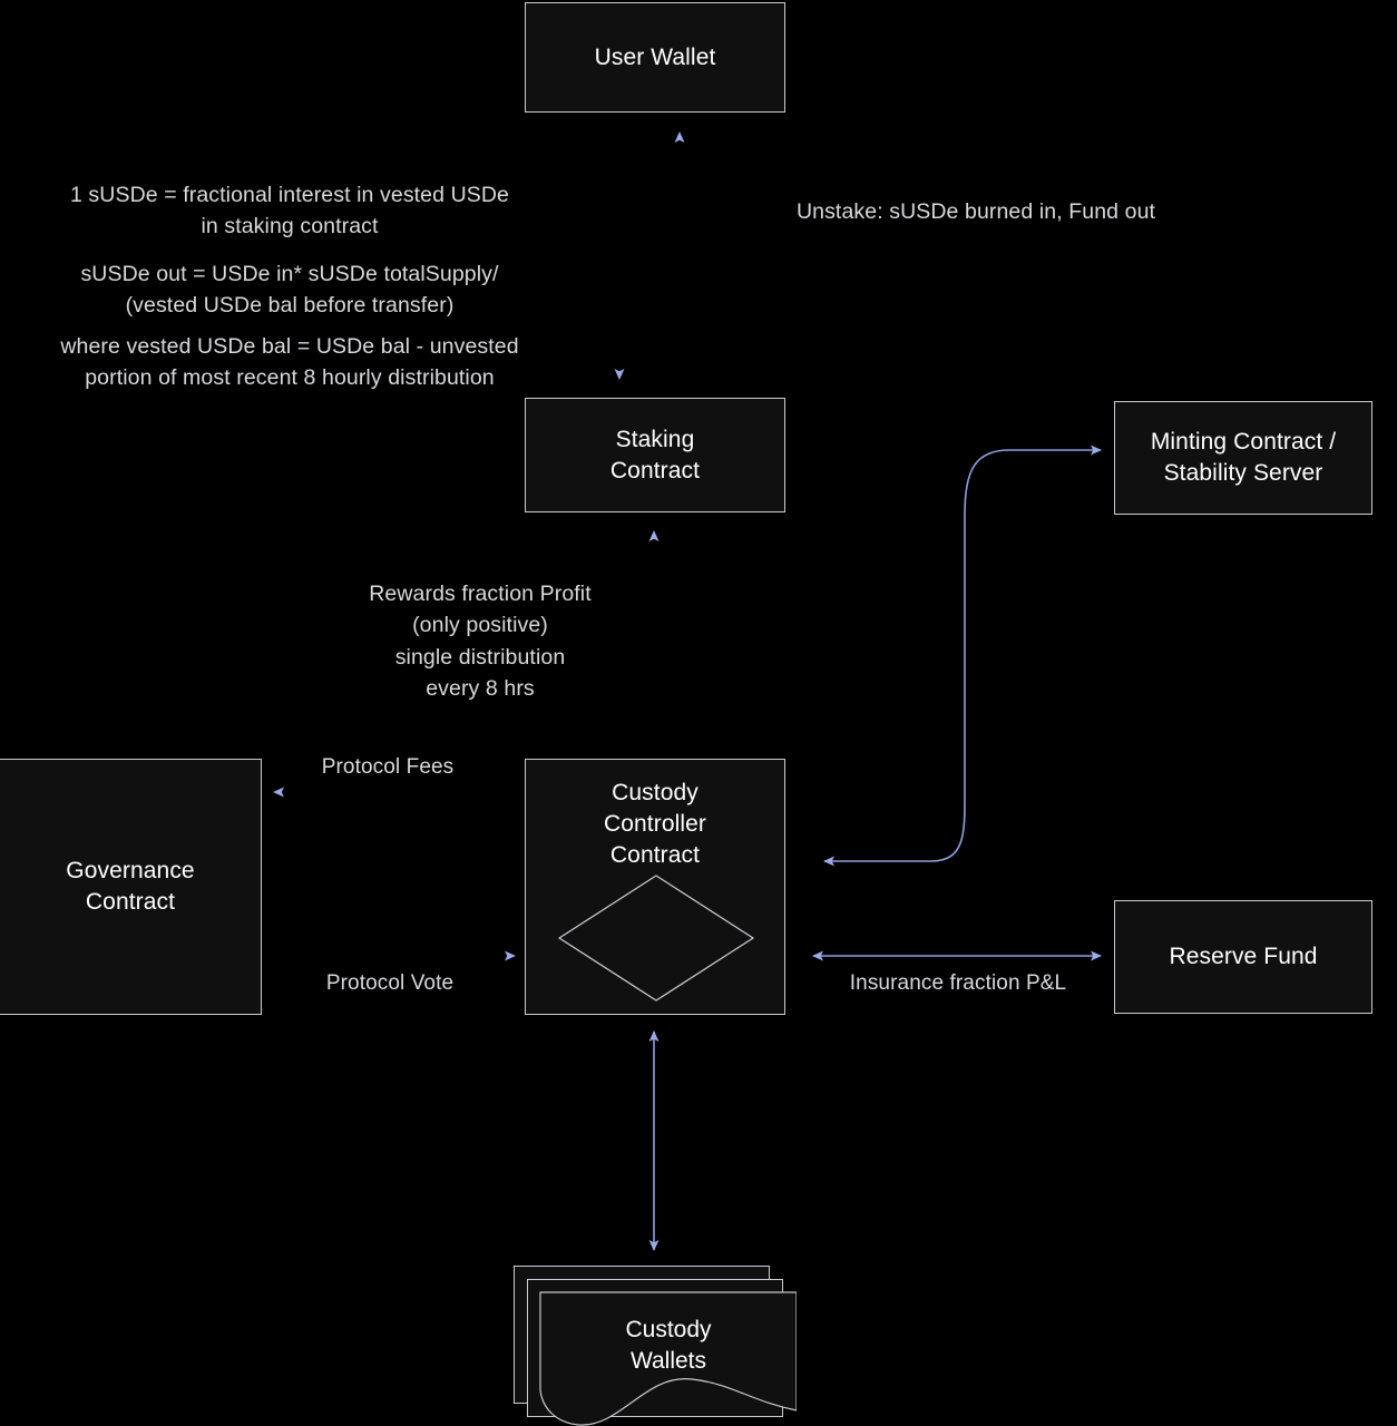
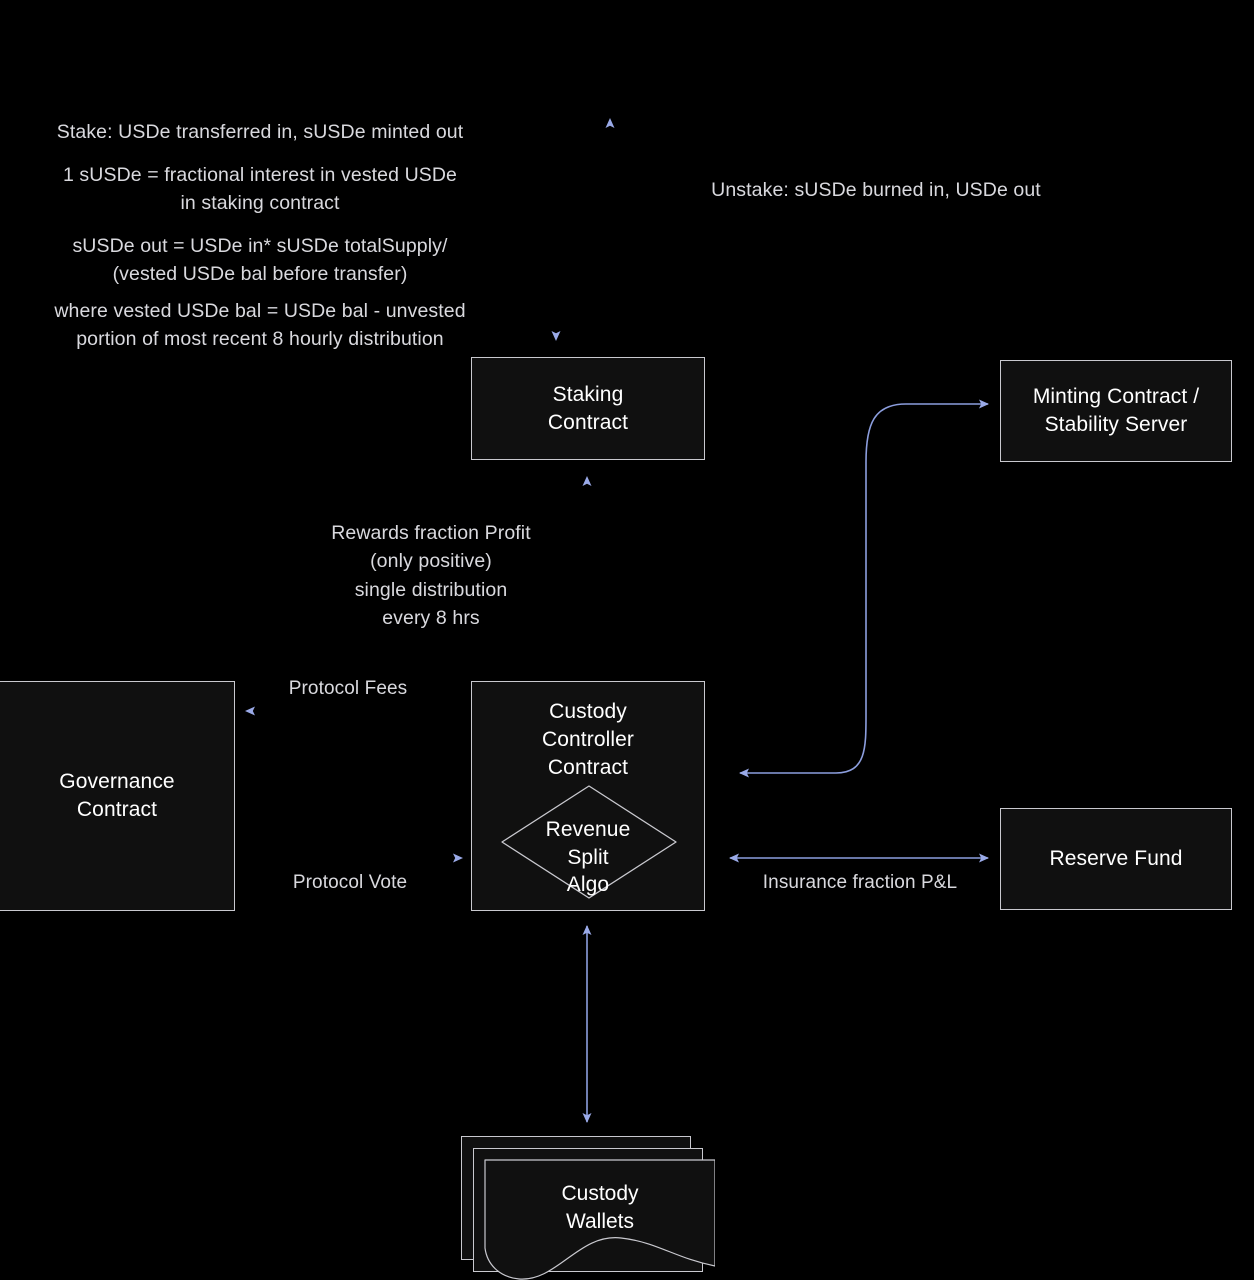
- User Wallet
  Staking
  Contract
  Minting Contract /
  Stability Server
  Governance
  Contract
  Reserve Fund
  Custody
  Controller
  Contract
+ Revenue
+ Split
+ Algo
  Custody
  Wallets
+ Stake: USDe transferred in, sUSDe minted out
  1 sUSDe = fractional interest in vested USDe
  in staking contract
  sUSDe out = USDe in* sUSDe totalSupply/
  (vested USDe bal before transfer)
  where vested USDe bal = USDe bal - unvested
  portion of most recent 8 hourly distribution
- Unstake: sUSDe burned in, Fund out
+ Unstake: sUSDe burned in, USDe out
  Rewards fraction Profit
  (only positive)
  single distribution
  every 8 hrs
  Protocol Fees
  Protocol Vote
  Insurance fraction P&L
